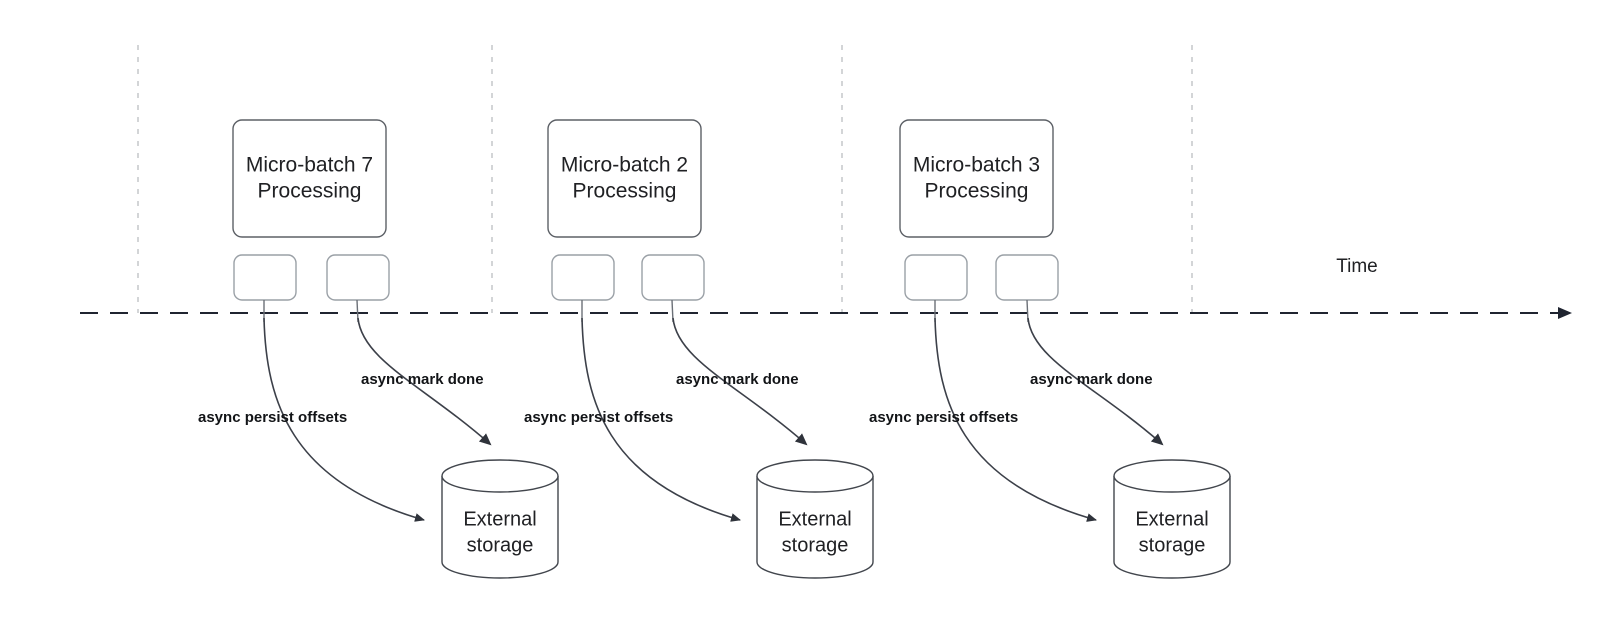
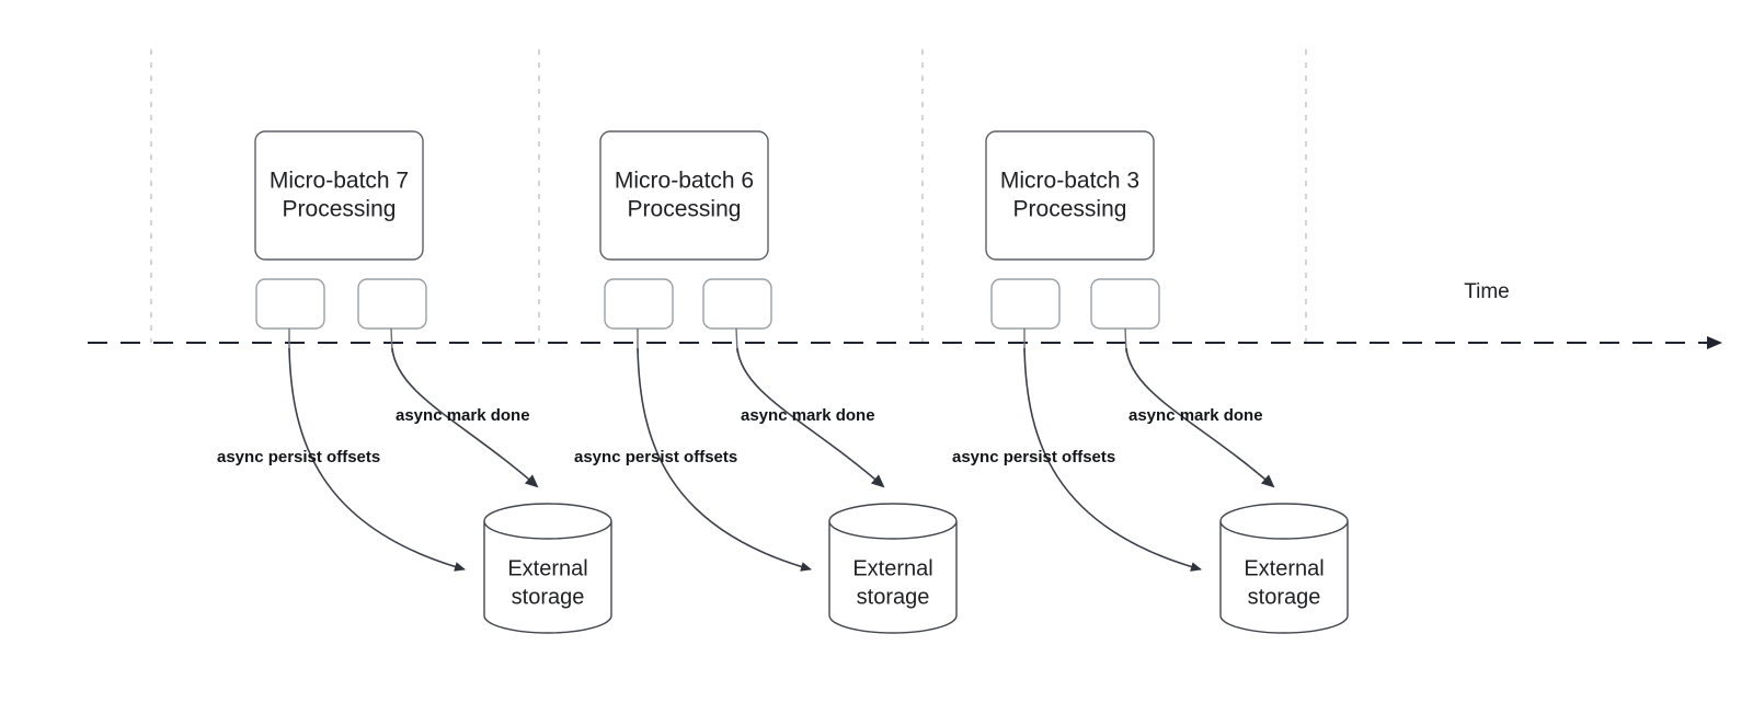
  Time
  Micro-batch 7
  Processing
  async persist offsets
  async mark done
  External
  storage
- Micro-batch 2
+ Micro-batch 6
  Processing
  async persist offsets
  async mark done
  External
  storage
  Micro-batch 3
  Processing
  async persist offsets
  async mark done
  External
  storage
